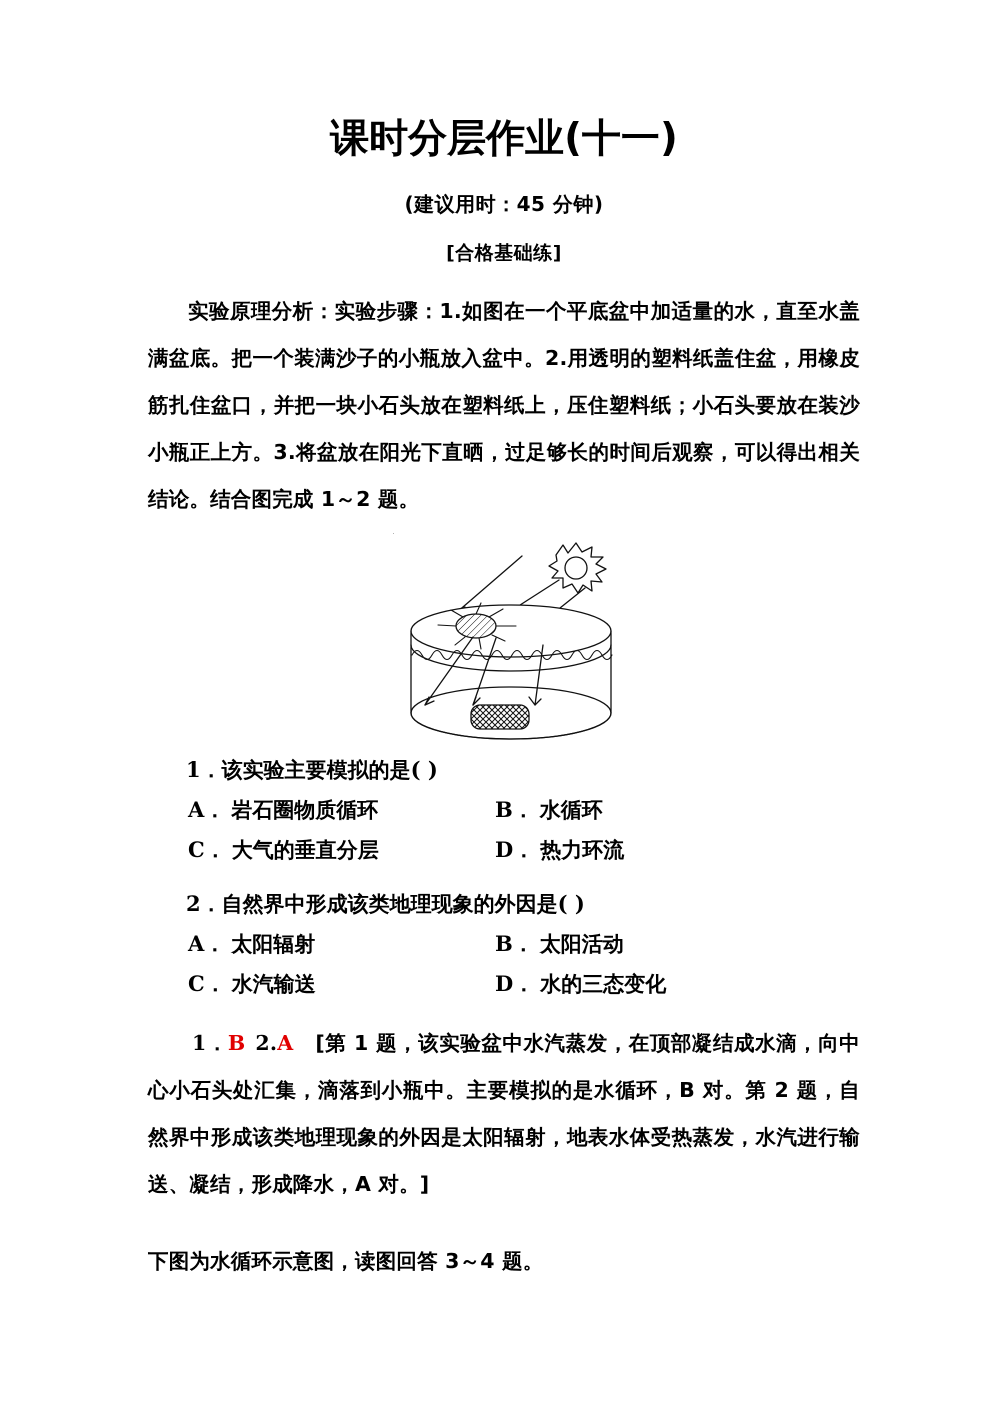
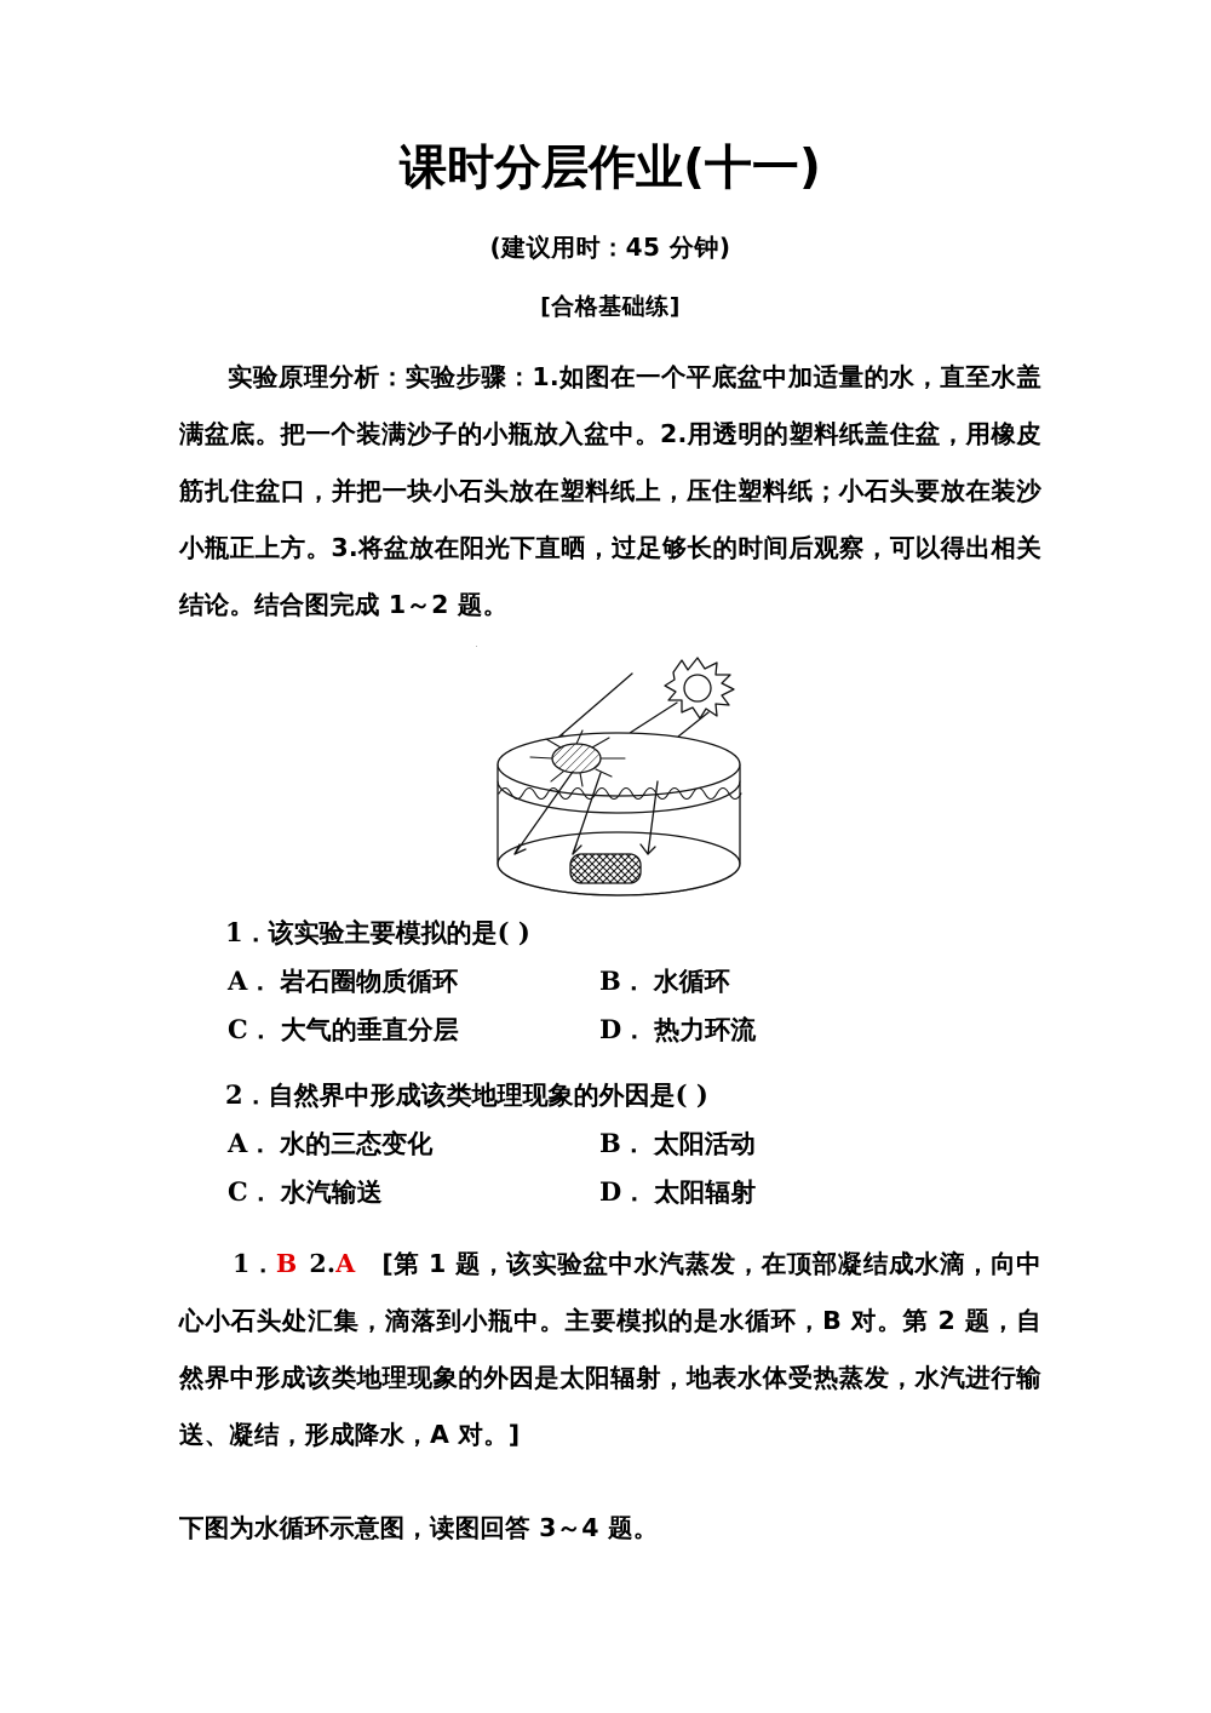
  课时分层作业(十一)
  (建议用时：45 分钟)
  [合格基础练]
  实验原理分析：实验步骤：1.如图在一个平底盆中加适量的水，直至水盖满盆底。把一个装满沙子的小瓶放入盆中。2.用透明的塑料纸盖住盆，用橡皮筋扎住盆口，并把一块小石头放在塑料纸上，压住塑料纸；小石头要放在装沙小瓶正上方。3.将盆放在阳光下直晒，过足够长的时间后观察，可以得出相关结论。结合图完成 1～2 题。
  1．该实验主要模拟的是( )
  A． 岩石圈物质循环
  B． 水循环
  C． 大气的垂直分层
  D． 热力环流
  2．自然界中形成该类地理现象的外因是( )
- A． 太阳辐射
+ A． 水的三态变化
  B． 太阳活动
  C． 水汽输送
- D． 水的三态变化
+ D． 太阳辐射
  1．B 2.A [第 1 题，该实验盆中水汽蒸发，在顶部凝结成水滴，向中心小石头处汇集，滴落到小瓶中。主要模拟的是水循环，B 对。第 2 题，自然界中形成该类地理现象的外因是太阳辐射，地表水体受热蒸发，水汽进行输送、凝结，形成降水，A 对。]
  下图为水循环示意图，读图回答 3～4 题。
